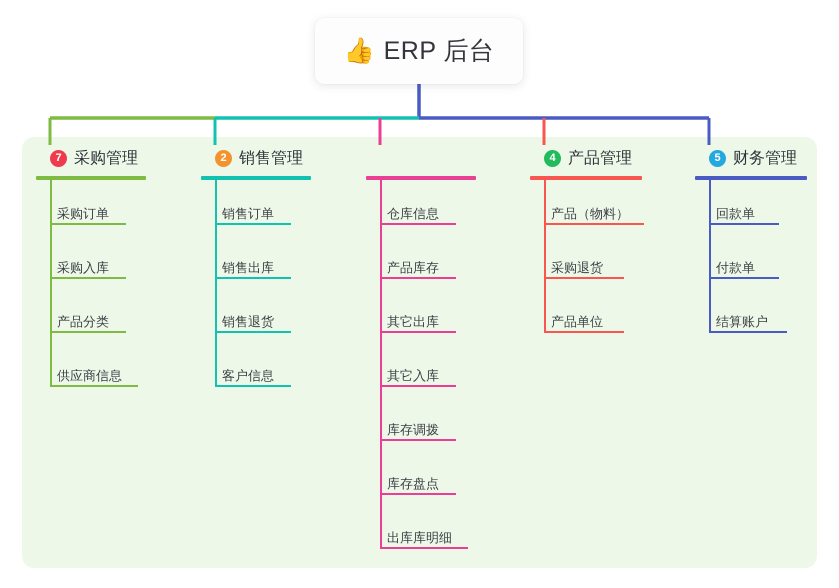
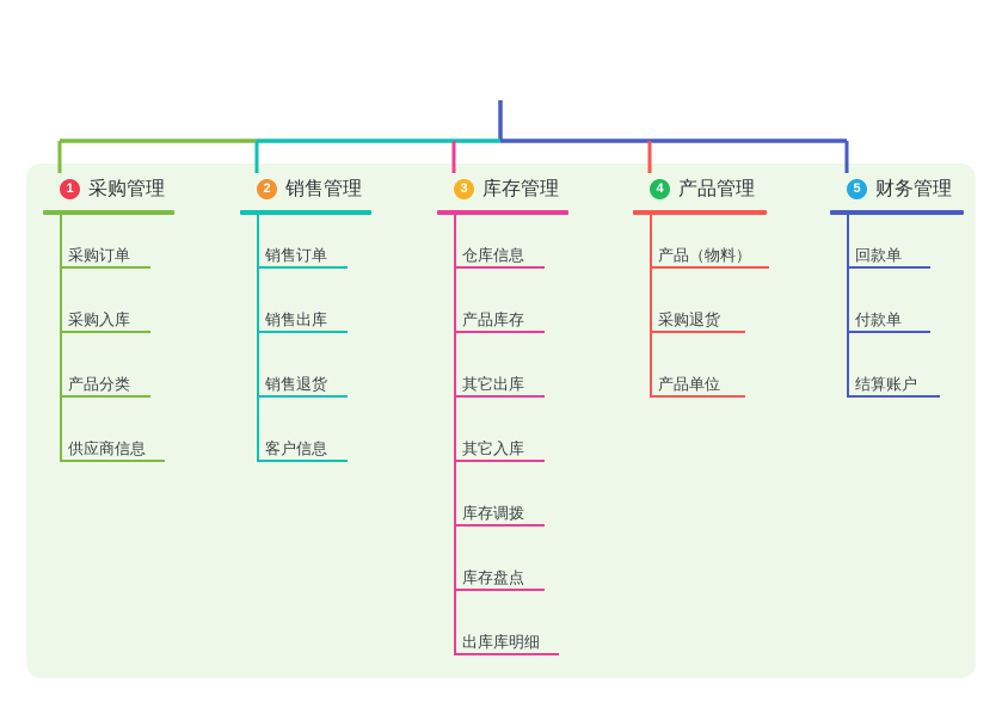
- 👍
- ERP 后台
- 7
+ 1
  采购管理
  2
  销售管理
+ 3
+ 库存管理
  4
  产品管理
  5
  财务管理
  采购订单
  采购入库
  产品分类
  供应商信息
  销售订单
  销售出库
  销售退货
  客户信息
  仓库信息
  产品库存
  其它出库
  其它入库
  库存调拨
  库存盘点
  出库库明细
  产品（物料）
  采购退货
  产品单位
  回款单
  付款单
  结算账户
